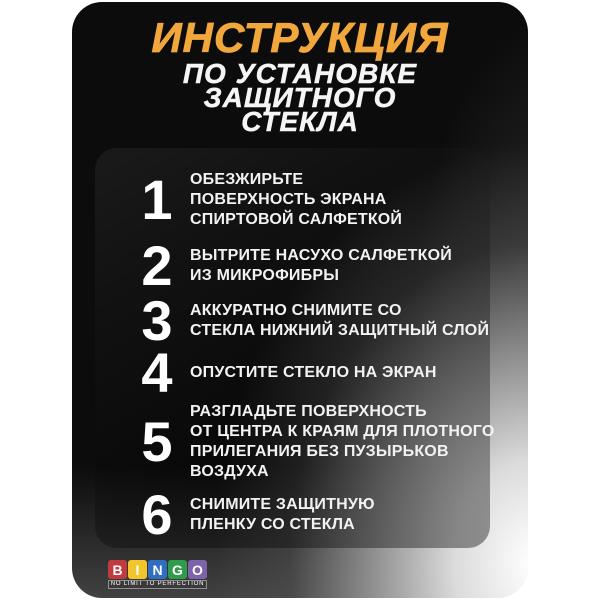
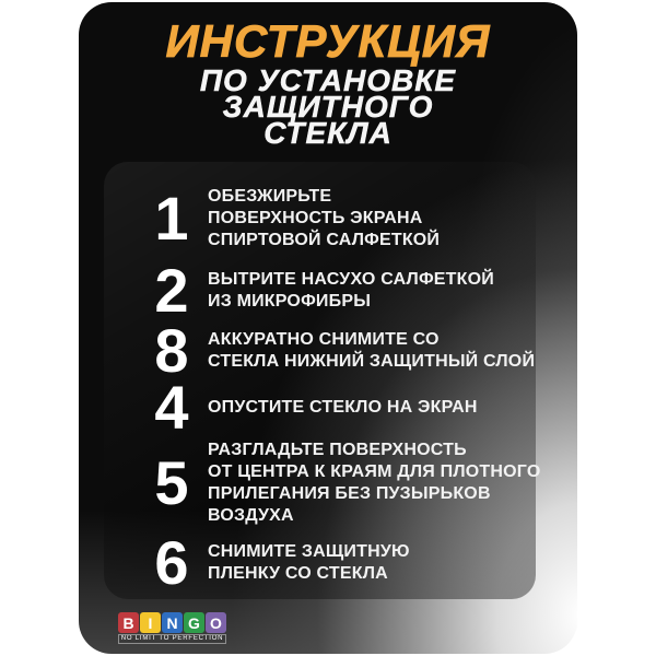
  ИНСТРУКЦИЯ
  ПО УСТАНОВКЕ
  ЗАЩИТНОГО
  СТЕКЛА
  1
  ОБЕЗЖИРЬТЕ
  ПОВЕРХНОСТЬ ЭКРАНА
  СПИРТОВОЙ САЛФЕТКОЙ
  2
  ВЫТРИТЕ НАСУХО САЛФЕТКОЙ
  ИЗ МИКРОФИБРЫ
- 3
+ 8
  АККУРАТНО СНИМИТЕ СО
  СТЕКЛА НИЖНИЙ ЗАЩИТНЫЙ СЛОЙ
  4
  ОПУСТИТЕ СТЕКЛО НА ЭКРАН
  5
  РАЗГЛАДЬТЕ ПОВЕРХНОСТЬ
  ОТ ЦЕНТРА К КРАЯМ ДЛЯ ПЛОТНОГО
  ПРИЛЕГАНИЯ БЕЗ ПУЗЫРЬКОВ
  ВОЗДУХА
  6
  СНИМИТЕ ЗАЩИТНУЮ
  ПЛЕНКУ СО СТЕКЛА
  B
  I
  N
  G
  O
